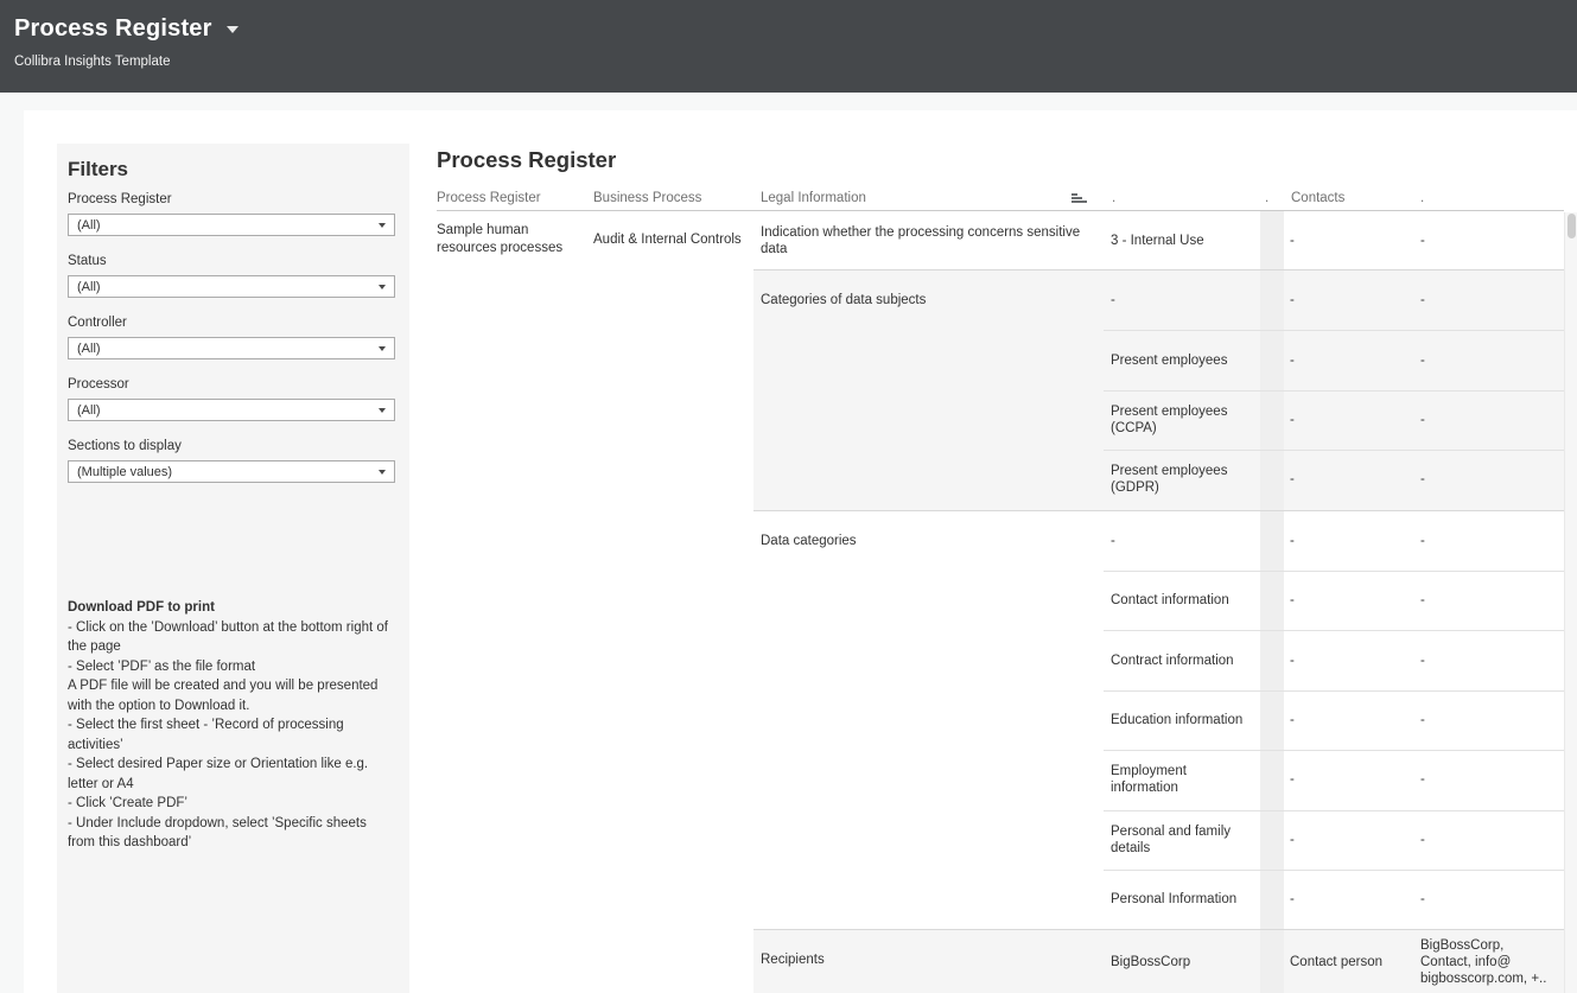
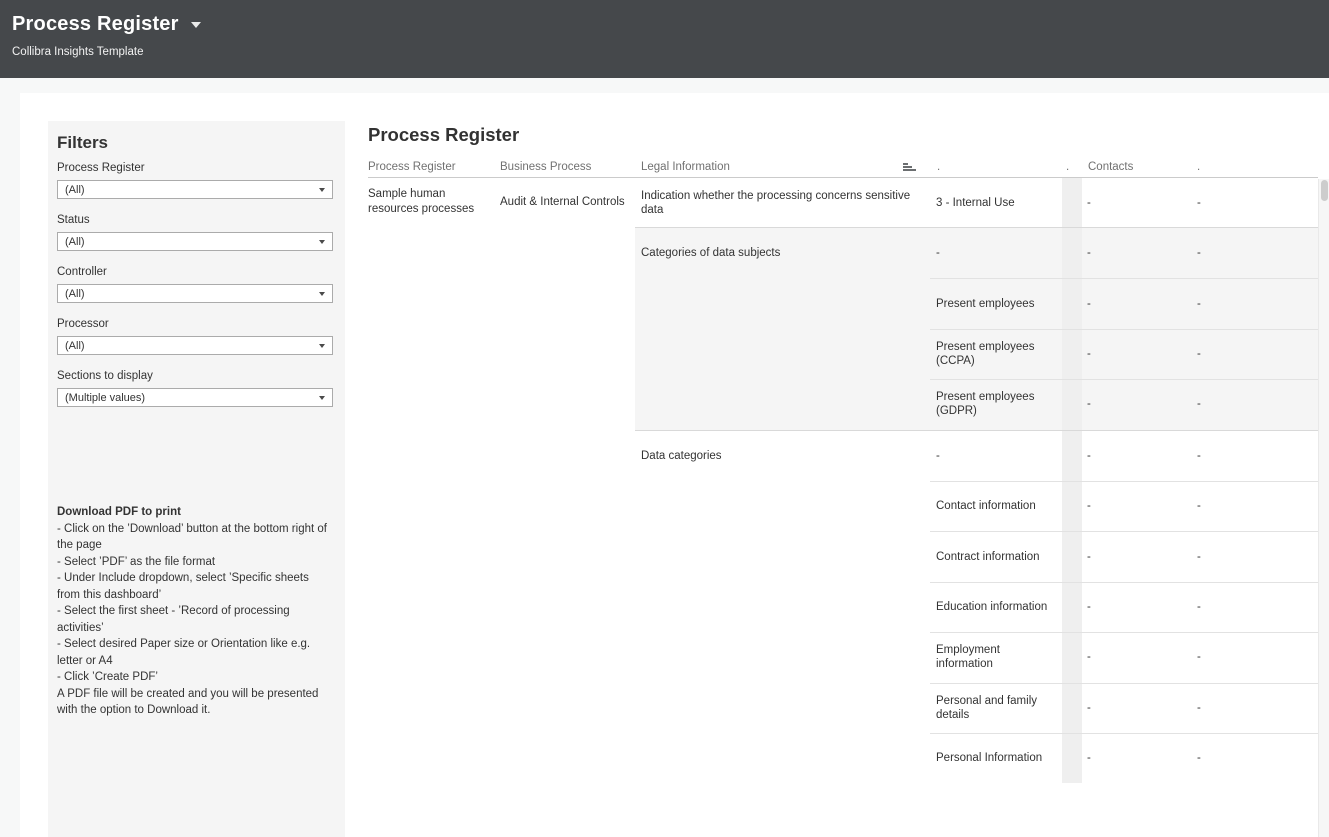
  Process Register
  Collibra Insights Template
  Filters
  Process Register
  (All)
  Status
  (All)
  Controller
  (All)
  Processor
  (All)
  Sections to display
  (Multiple values)
  Download PDF to print
  - Click on the ’Download’ button at the bottom right of the page
  - Select ’PDF’ as the file format
- A PDF file will be created and you will be presented with the option to Download it.
+ - Under Include dropdown, select ’Specific sheets from this dashboard’
  - Select the first sheet - ’Record of processing activities’
  - Select desired Paper size or Orientation like e.g. letter or A4
  - Click ’Create PDF’
- - Under Include dropdown, select ’Specific sheets from this dashboard’
+ A PDF file will be created and you will be presented with the option to Download it.
  Process Register
  Process Register
  Business Process
  Legal Information
  .
  .
  Contacts
  .
  Sample human resources processes
  Audit & Internal Controls
  Indication whether the processing concerns sensitive data
  3 - Internal Use
  -
  -
  Categories of data subjects
  -
  -
  -
  Present employees
  -
  -
  Present employees (CCPA)
  -
  -
  Present employees (GDPR)
  -
  -
  Data categories
  -
  -
  -
  Contact information
  -
  -
  Contract information
  -
  -
  Education information
  -
  -
  Employment information
  -
  -
  Personal and family details
  -
  -
  Personal Information
  -
  -
- Recipients
- BigBossCorp
- Contact person
- BigBossCorp, Contact, info@ bigbosscorp.com, +..
